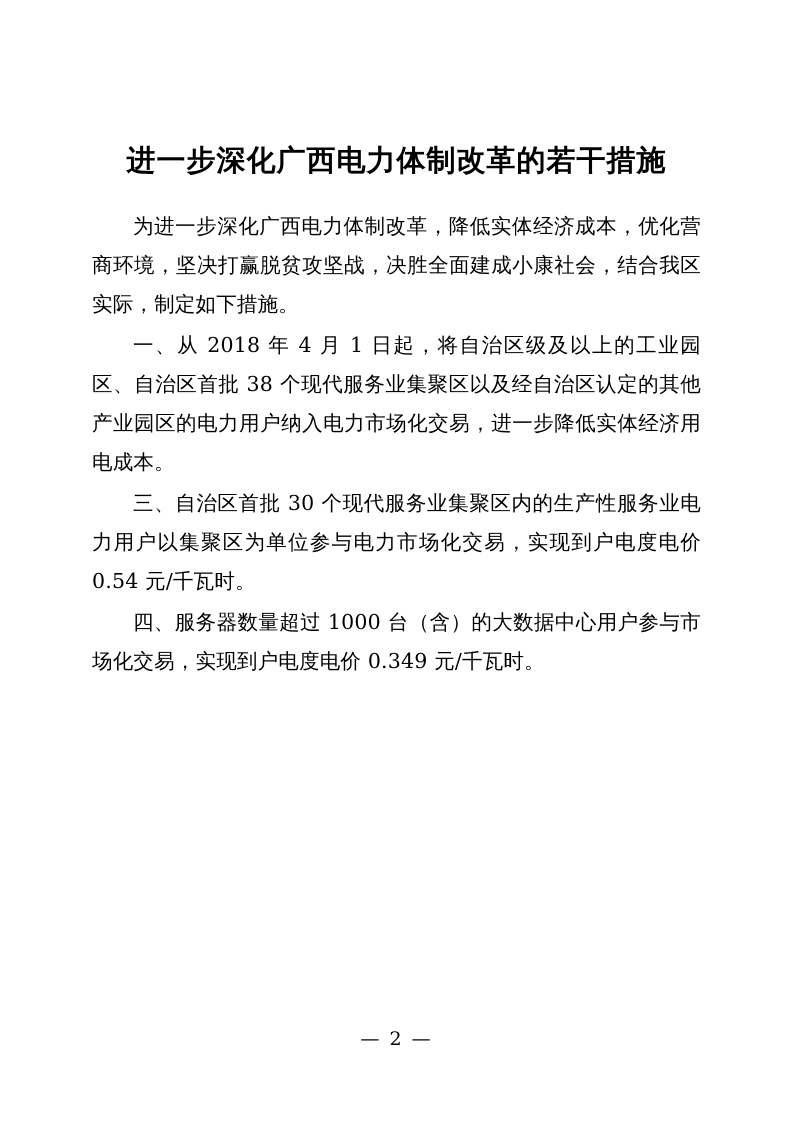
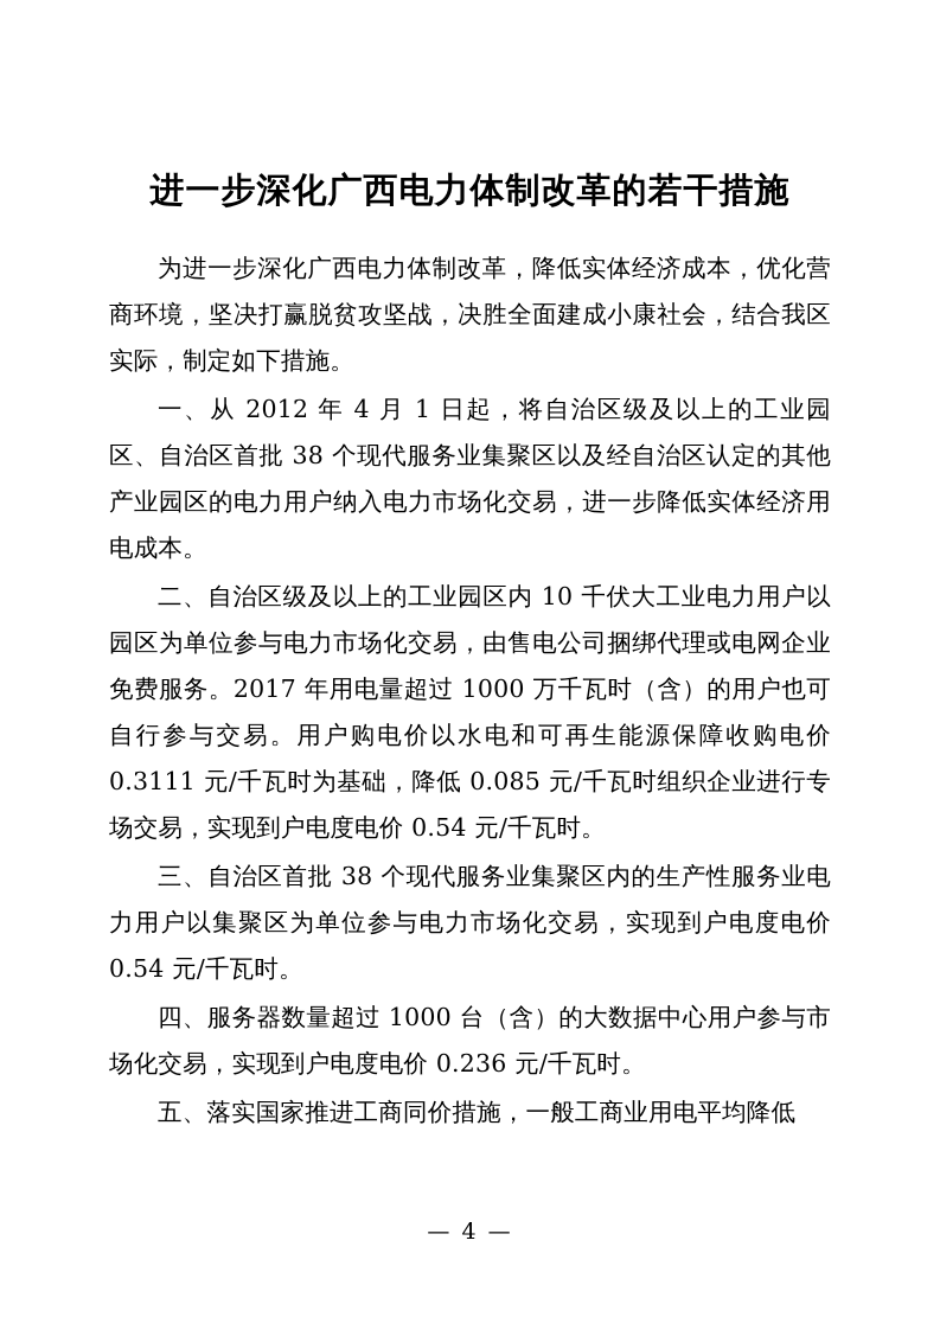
  进一步深化广西电力体制改革的若干措施
  为进一步深化广西电力体制改革，降低实体经济成本，优化营商环境，坚决打赢脱贫攻坚战，决胜全面建成小康社会，结合我区实际，制定如下措施。
- 一、从 2018 年 4 月 1 日起，将自治区级及以上的工业园区、自治区首批 38 个现代服务业集聚区以及经自治区认定的其他产业园区的电力用户纳入电力市场化交易，进一步降低实体经济用电成本。
+ 一、从 2012 年 4 月 1 日起，将自治区级及以上的工业园区、自治区首批 38 个现代服务业集聚区以及经自治区认定的其他产业园区的电力用户纳入电力市场化交易，进一步降低实体经济用电成本。
+ 二、自治区级及以上的工业园区内 10 千伏大工业电力用户以园区为单位参与电力市场化交易，由售电公司捆绑代理或电网企业免费服务。2017 年用电量超过 1000 万千瓦时（含）的用户也可自行参与交易。用户购电价以水电和可再生能源保障收购电价 0.3111 元/千瓦时为基础，降低 0.085 元/千瓦时组织企业进行专场交易，实现到户电度电价 0.54 元/千瓦时。
- 三、自治区首批 30 个现代服务业集聚区内的生产性服务业电力用户以集聚区为单位参与电力市场化交易，实现到户电度电价 0.54 元/千瓦时。
+ 三、自治区首批 38 个现代服务业集聚区内的生产性服务业电力用户以集聚区为单位参与电力市场化交易，实现到户电度电价 0.54 元/千瓦时。
- 四、服务器数量超过 1000 台（含）的大数据中心用户参与市场化交易，实现到户电度电价 0.349 元/千瓦时。
+ 四、服务器数量超过 1000 台（含）的大数据中心用户参与市场化交易，实现到户电度电价 0.236 元/千瓦时。
+ 五、落实国家推进工商同价措施，一般工商业用电平均降低
- — 2 —
+ — 4 —
